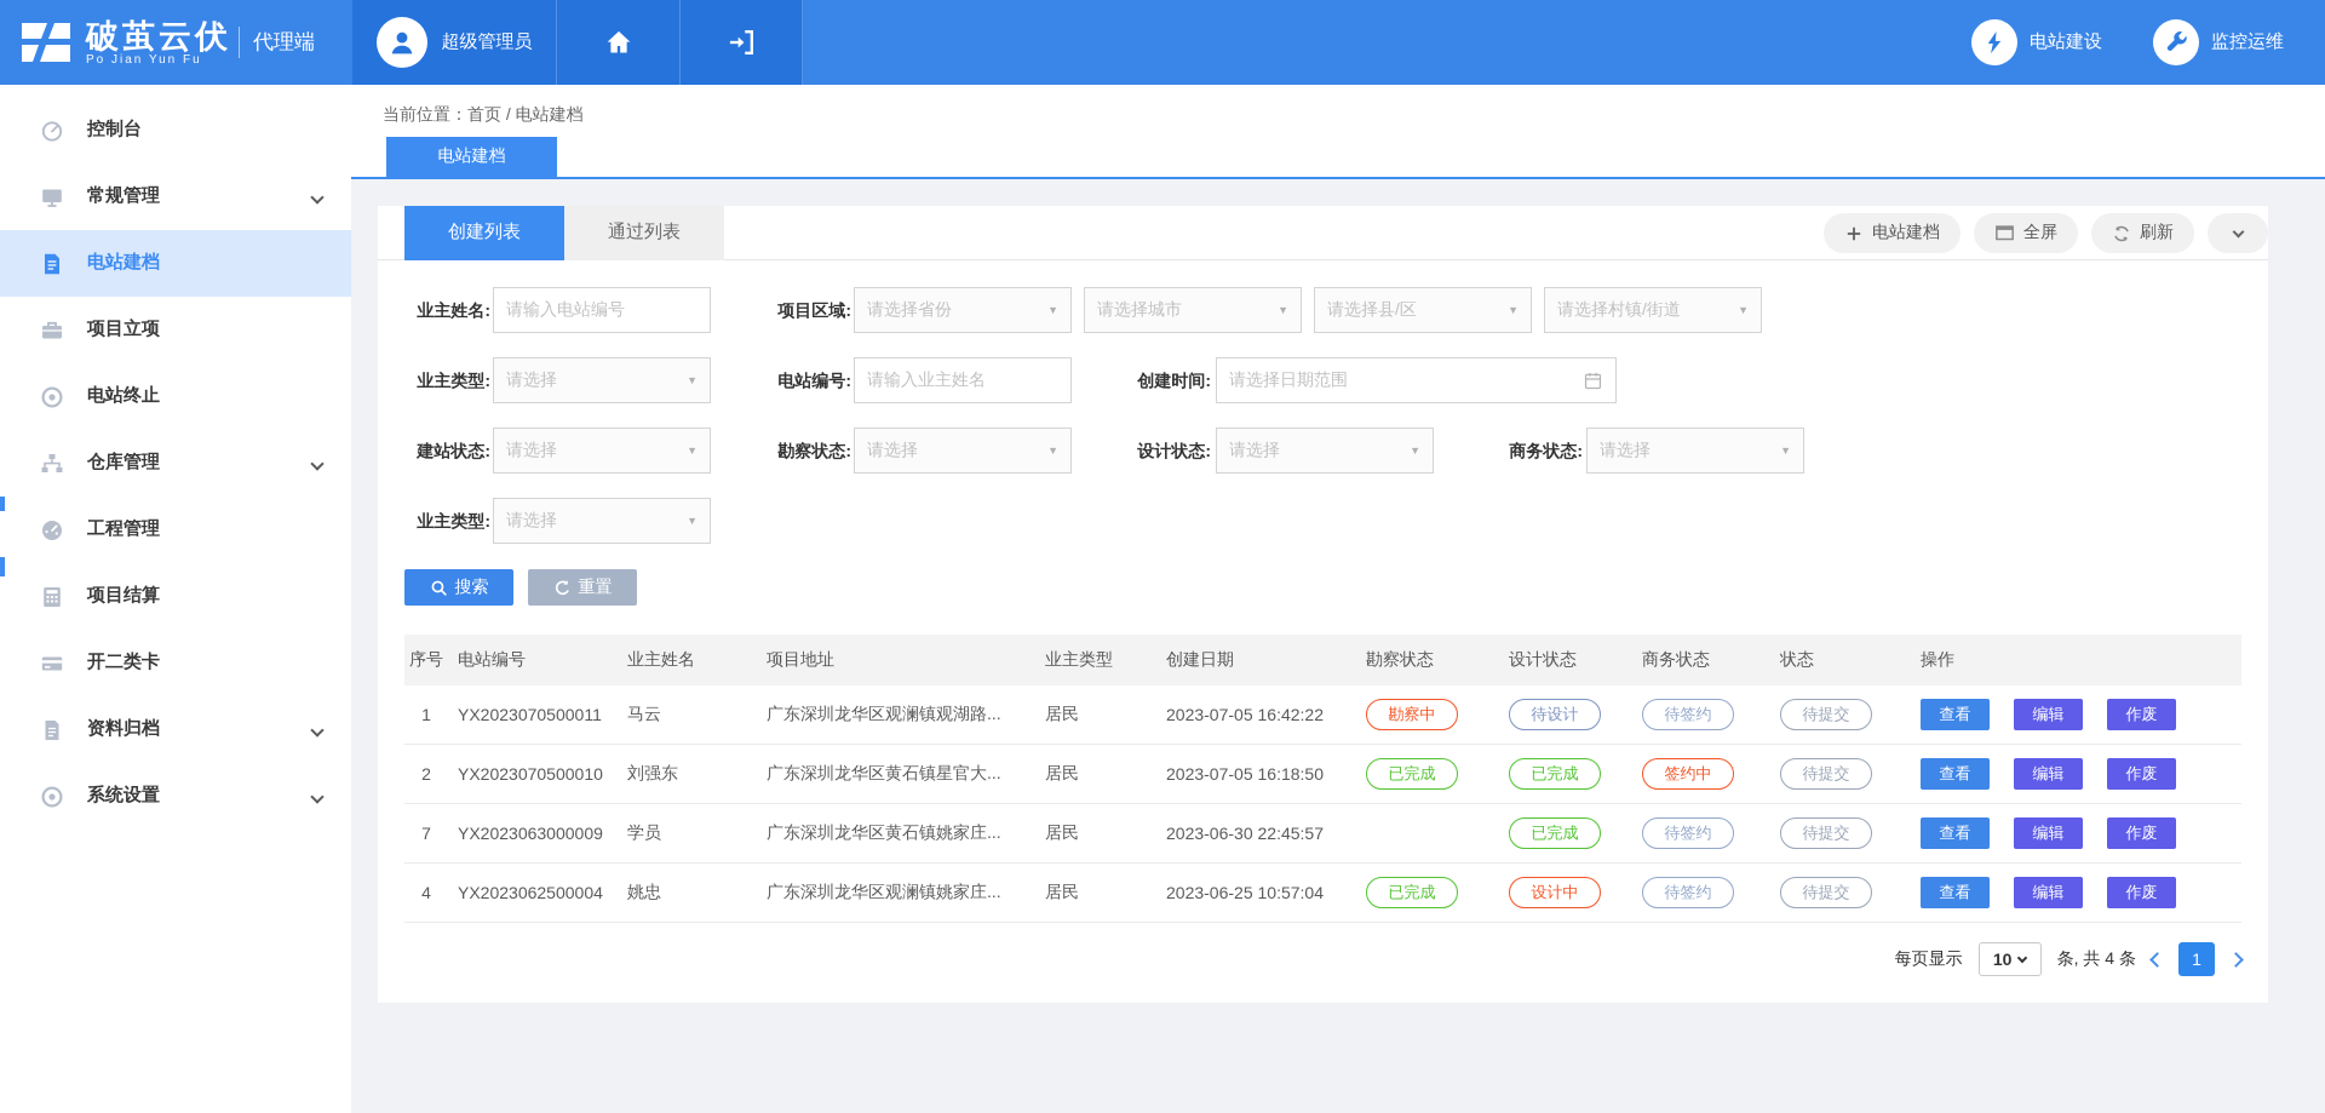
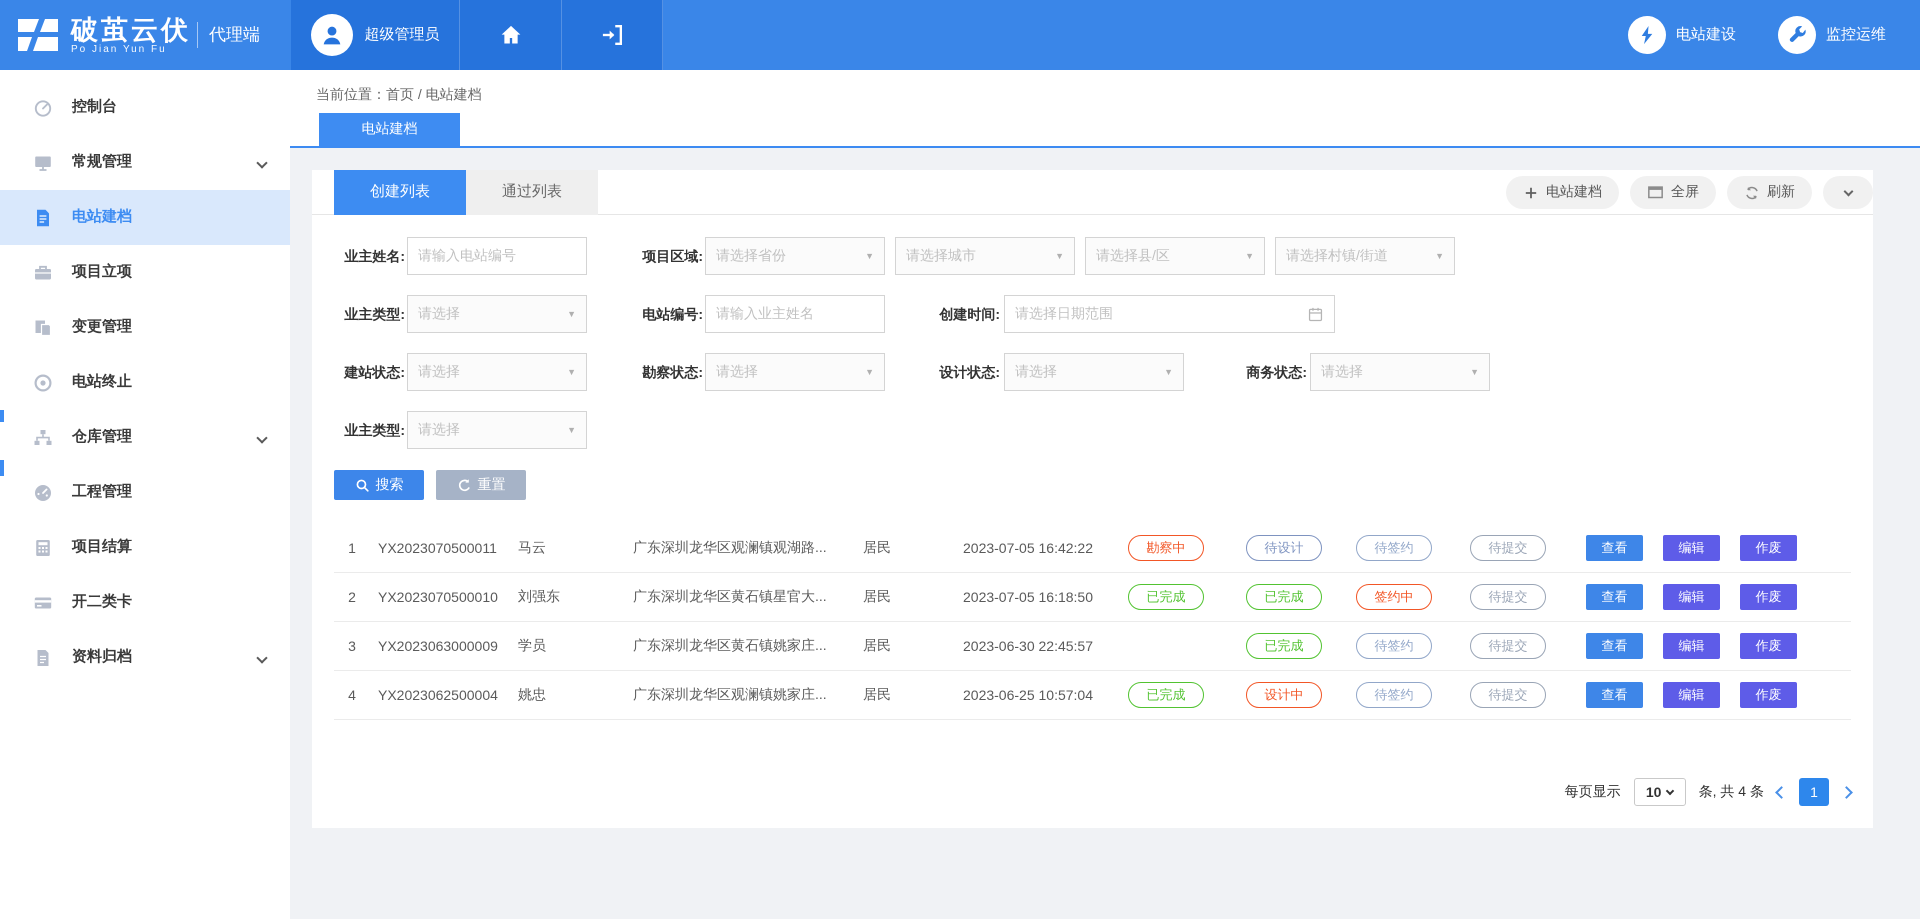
  破茧云伏
  Po Jian Yun Fu
  代理端
  超级管理员
  电站建设
  监控运维
  当前位置：首页 / 电站建档
  电站建档
  控制台
  常规管理
  电站建档
  项目立项
+ 变更管理
  电站终止
  仓库管理
  工程管理
  项目结算
  开二类卡
  资料归档
- 系统设置
  创建列表
  通过列表
  电站建档
  全屏
  刷新
  业主姓名:
  请输入电站编号
  项目区域:
  请选择省份
  ▼
  请选择城市
  ▼
  请选择县/区
  ▼
  请选择村镇/街道
  ▼
  业主类型:
  请选择
  ▼
  电站编号:
  请输入业主姓名
  创建时间:
  请选择日期范围
  建站状态:
  请选择
  ▼
  勘察状态:
  请选择
  ▼
  设计状态:
  请选择
  ▼
  商务状态:
  请选择
  ▼
  业主类型:
  请选择
  ▼
  搜索
  重置
- 序号
- 电站编号
- 业主姓名
- 项目地址
- 业主类型
- 创建日期
- 勘察状态
- 设计状态
- 商务状态
- 状态
- 操作
  1
  YX2023070500011
  马云
  广东深圳龙华区观澜镇观湖路...
  居民
  2023-07-05 16:42:22
  勘察中
  待设计
  待签约
  待提交
  查看 编辑 作废
  2
  YX2023070500010
  刘强东
  广东深圳龙华区黄石镇星官大...
  居民
  2023-07-05 16:18:50
  已完成
  已完成
  签约中
  待提交
  查看 编辑 作废
- 7
+ 3
  YX2023063000009
  学员
  广东深圳龙华区黄石镇姚家庄...
  居民
  2023-06-30 22:45:57
  已完成
  待签约
  待提交
  查看 编辑 作废
  4
  YX2023062500004
  姚忠
  广东深圳龙华区观澜镇姚家庄...
  居民
  2023-06-25 10:57:04
  已完成
  设计中
  待签约
  待提交
  查看 编辑 作废
  每页显示
  10
  条, 共 4 条
  1
